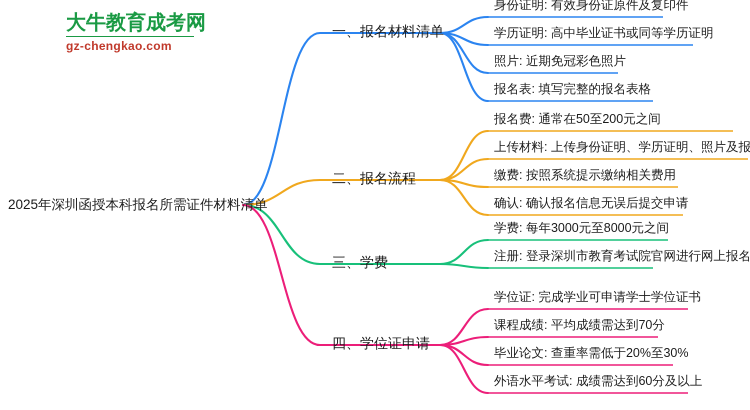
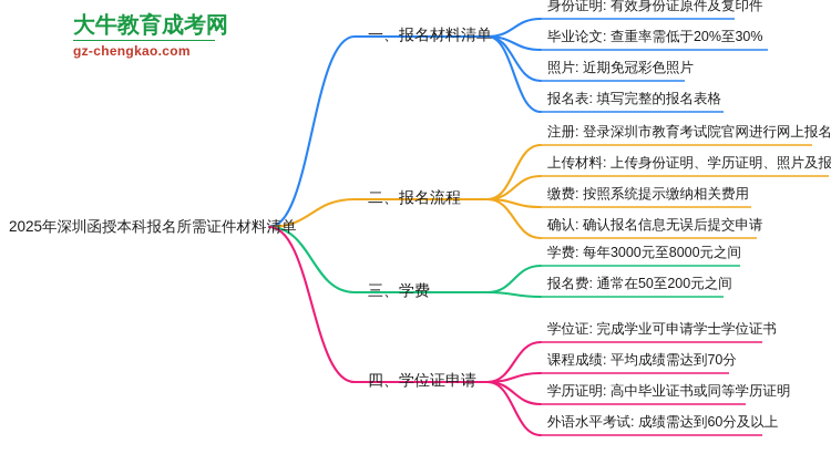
  大牛教育成考网
  gz-chengkao.com
  2025年深圳函授本科报名所需证件材料清单
  一、报名材料清单
  身份证明: 有效身份证原件及复印件
- 学历证明: 高中毕业证书或同等学历证明
+ 毕业论文: 查重率需低于20%至30%
  照片: 近期免冠彩色照片
  报名表: 填写完整的报名表格
  二、报名流程
- 报名费: 通常在50至200元之间
+ 注册: 登录深圳市教育考试院官网进行网上报名
  上传材料: 上传身份证明、学历证明、照片及报
  缴费: 按照系统提示缴纳相关费用
  确认: 确认报名信息无误后提交申请
  三、学费
  学费: 每年3000元至8000元之间
- 注册: 登录深圳市教育考试院官网进行网上报名
+ 报名费: 通常在50至200元之间
  四、学位证申请
  学位证: 完成学业可申请学士学位证书
  课程成绩: 平均成绩需达到70分
- 毕业论文: 查重率需低于20%至30%
+ 学历证明: 高中毕业证书或同等学历证明
  外语水平考试: 成绩需达到60分及以上
